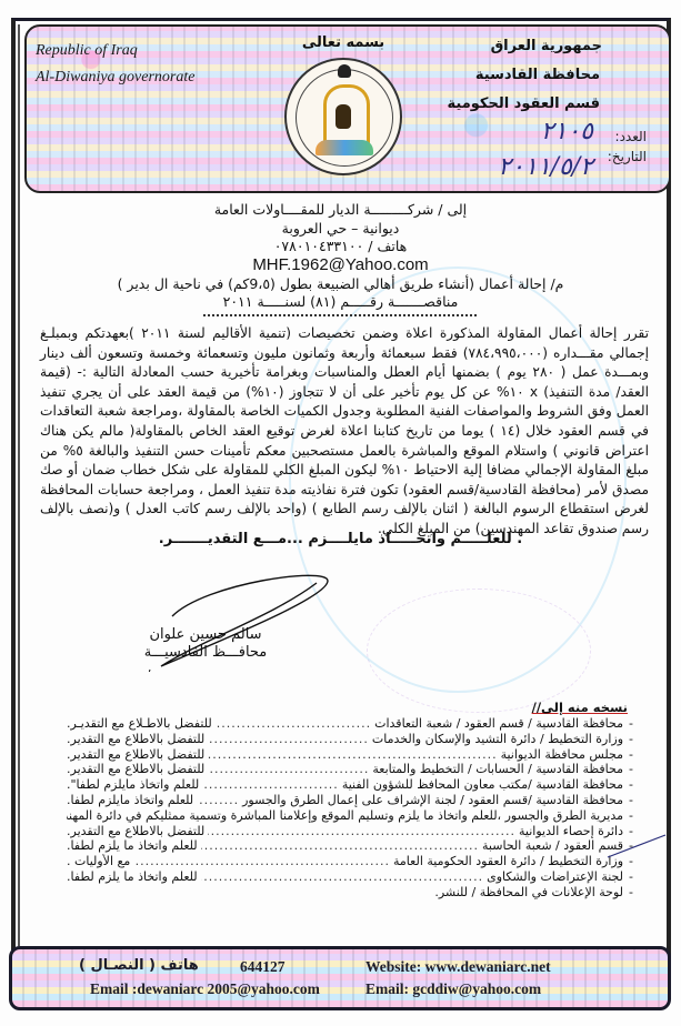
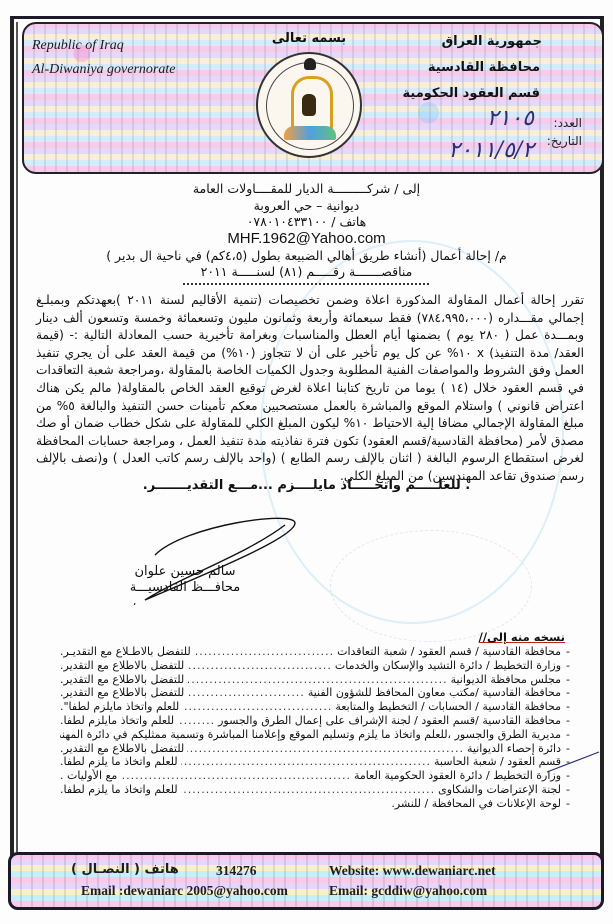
  Republic of Iraq
  Al-Diwaniya governorate
  بسمه تعالى
  جمهورية العراق
  محافظة القادسية
  قسم العقود الحكومية
  العدد:
  ٢١٠٥
  التاريخ:
  ٢٠١١/٥/٢
  إلى / شركـــــــــة الديار للمقــــاولات العامة
  ديوانية – حي العروبة
  هاتف / ٠٧٨٠١٠٤٣٣١٠٠
  MHF.1962@Yahoo.com
- م/ إحالة أعمال (أنشاء طريق أهالي الضبيعة بطول (9،٥كم) في ناحية ال بدير )
+ م/ إحالة أعمال (أنشاء طريق أهالي الضبيعة بطول (٤،٥كم) في ناحية ال بدير )
  مناقصـــــــة رقـــــم (٨١) لسنـــــة ٢٠١١
  تقرر إحالة أعمال المقاولة المذكورة اعلاة وضمن تخصيصات (تنمية الأقاليم لسنة ٢٠١١ )بعهدتكم وبمبلـغ إجمالي مقـــداره (٧٨٤،٩٩٥،٠٠٠) فقط سبعمائة وأربعة وثمانون مليون وتسعمائة وخمسة وتسعون ألف دينار وبمـــدة عمل ( ٢٨٠ يوم ) بضمنها أيام العطل والمناسبات وبغرامة تأخيرية حسب المعادلة التالية :- (قيمة العقد/ مدة التنفيذ) x ١٠% عن كل يوم تأخير على أن لا تتجاوز (١٠%) من قيمة العقد على أن يجري تنفيذ العمل وفق الشروط والمواصفات الفنية المطلوبة وجدول الكميات الخاصة بالمقاولة ،ومراجعة شعبة التعاقدات في قسم العقود خلال (١٤ ) يوما من تاريخ كتابنا اعلاة لغرض توقيع العقد الخاص بالمقاولة( مالم يكن هناك اعتراض قانوني ) واستلام الموقع والمباشرة بالعمل مستصحبين معكم تأمينات حسن التنفيذ والبالغة ٥% من مبلغ المقاولة الإجمالي مضافا إلية الاحتياط ١٠% ليكون المبلغ الكلي للمقاولة على شكل خطاب ضمان أو صك مصدق لأمر (محافظة القادسية/قسم العقود) تكون فترة نفاذيته مدة تنفيذ العمل ، ومراجعة حسابات المحافظة لغرض استقطاع الرسوم البالغة ( اثنان بالإلف رسم الطابع ) (واحد بالإلف رسم كاتب العدل ) و(نصف بالإلف رسم صندوق تقاعد المهندسين) من المبلغ الكلي.
  . للعلـــــم واتخـــــاذ مايلــــزم ...مـــع التقديـــــــر.
  سالم حسين علوان
  محافـــظ القادسيـــة
  نسخه منه إلى//
  -
  محافظة القادسية / قسم العقود / شعبة التعاقدات
  للتفضل بالاطـلاع مع التقديـر.
  -
  وزارة التخطيط / دائرة التشيد والإسكان والخدمات
  للتفضل بالاطلاع مع التقدير.
  -
  مجلس محافظة الديوانية
  للتفضل بالاطلاع مع التقدير.
  -
- محافظة القادسية / الحسابات / التخطيط والمتابعة
+ محافظة القادسية /مكتب معاون المحافظ للشؤون الفنية
  للتفضل بالاطلاع مع التقدير.
  -
- محافظة القادسية /مكتب معاون المحافظ للشؤون الفنية
+ محافظة القادسية / الحسابات / التخطيط والمتابعة
  للعلم واتخاذ مايلزم لطفا".
  -
  محافظة القادسية /قسم العقود / لجنة الإشراف على إعمال الطرق والجسور
  للعلم واتخاذ مايلزم لطفا.
  -
  مديرية الطرق والجسور ،للعلم واتخاذ ما يلزم وتسليم الموقع وإعلامنا المباشرة وتسمية ممثليكم في دائرة المهند
  -
  دائرة إحصاء الديوانية
  للتفضل بالاطلاع مع التقدير.
  -
  قسم العقود / شعبة الحاسبة
  للعلم واتخاذ ما يلزم لطفا.
  -
  وزارة التخطيط / دائرة العقود الحكومية العامة
  مع الأوليات .
  -
  لجنة الإعتراضات والشكاوى
  للعلم واتخاذ ما يلزم لطفا.
  -
  لوحة الإعلانات في المحافظة / للنشر.
  هاتف ( النصـال )
- 644127
+ 314276
  Website: www.dewaniarc.net
  Email :dewaniarc 2005@yahoo.com
  Email: gcddiw@yahoo.com
